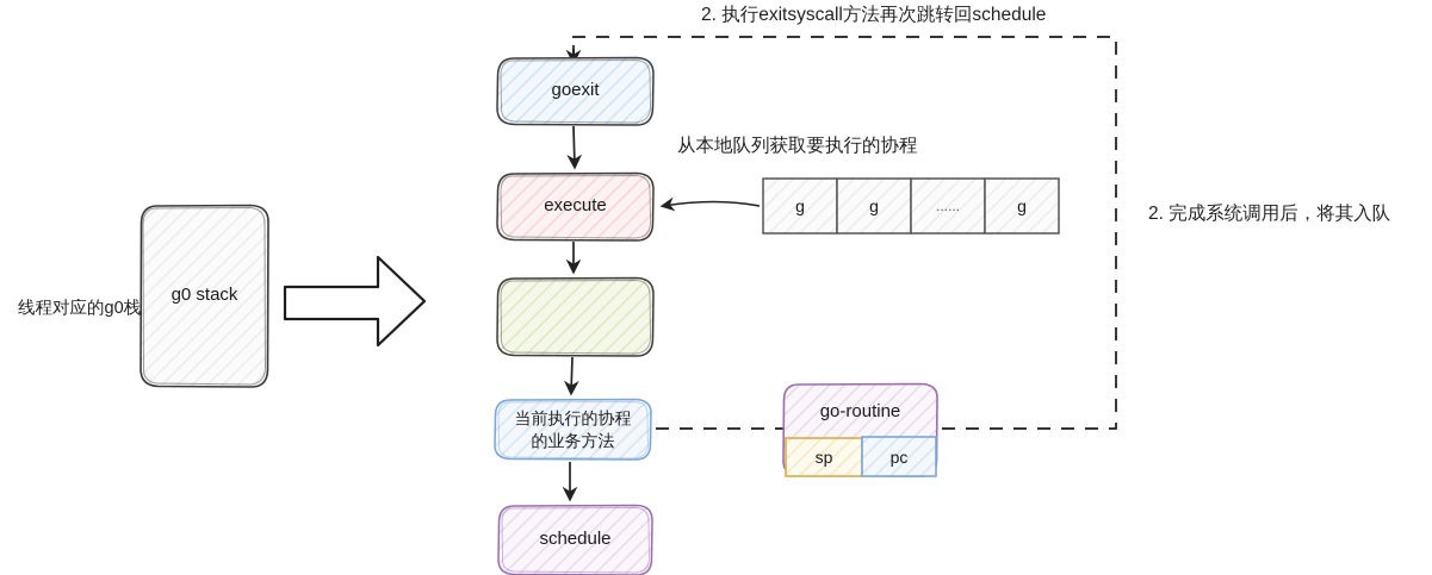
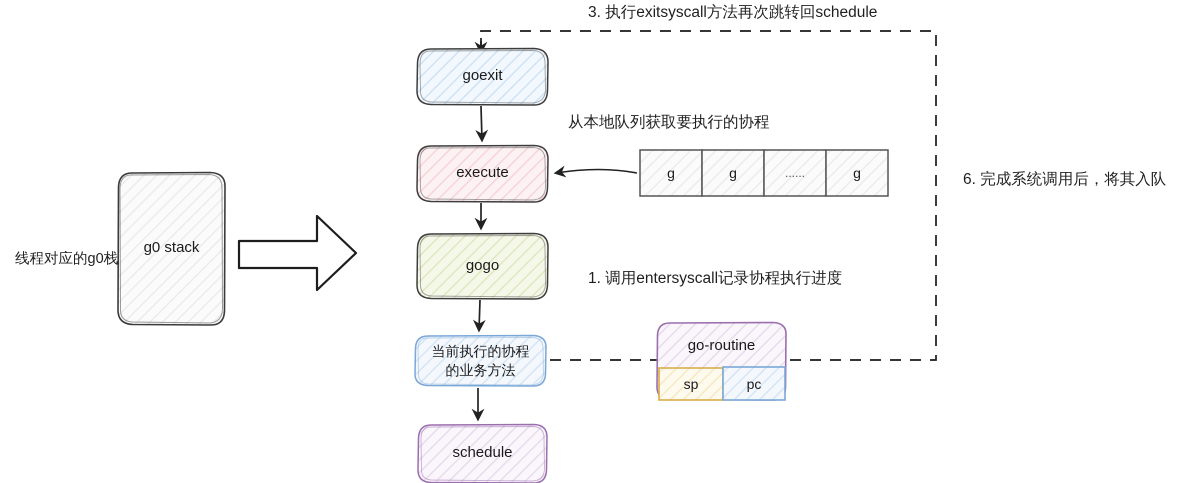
- 2. 执行exitsyscall方法再次跳转回schedule
+ 3. 执行exitsyscall方法再次跳转回schedule
  从本地队列获取要执行的协程
+ 1. 调用entersyscall记录协程执行进度
- 2. 完成系统调用后，将其入队
+ 6. 完成系统调用后，将其入队
  线程对应的g0栈
  g0 stack
  goexit
  execute
+ gogo
  当前执行的协程
  的业务方法
  schedule
  g
  g
  ......
  g
  go-routine
  sp
  pc
